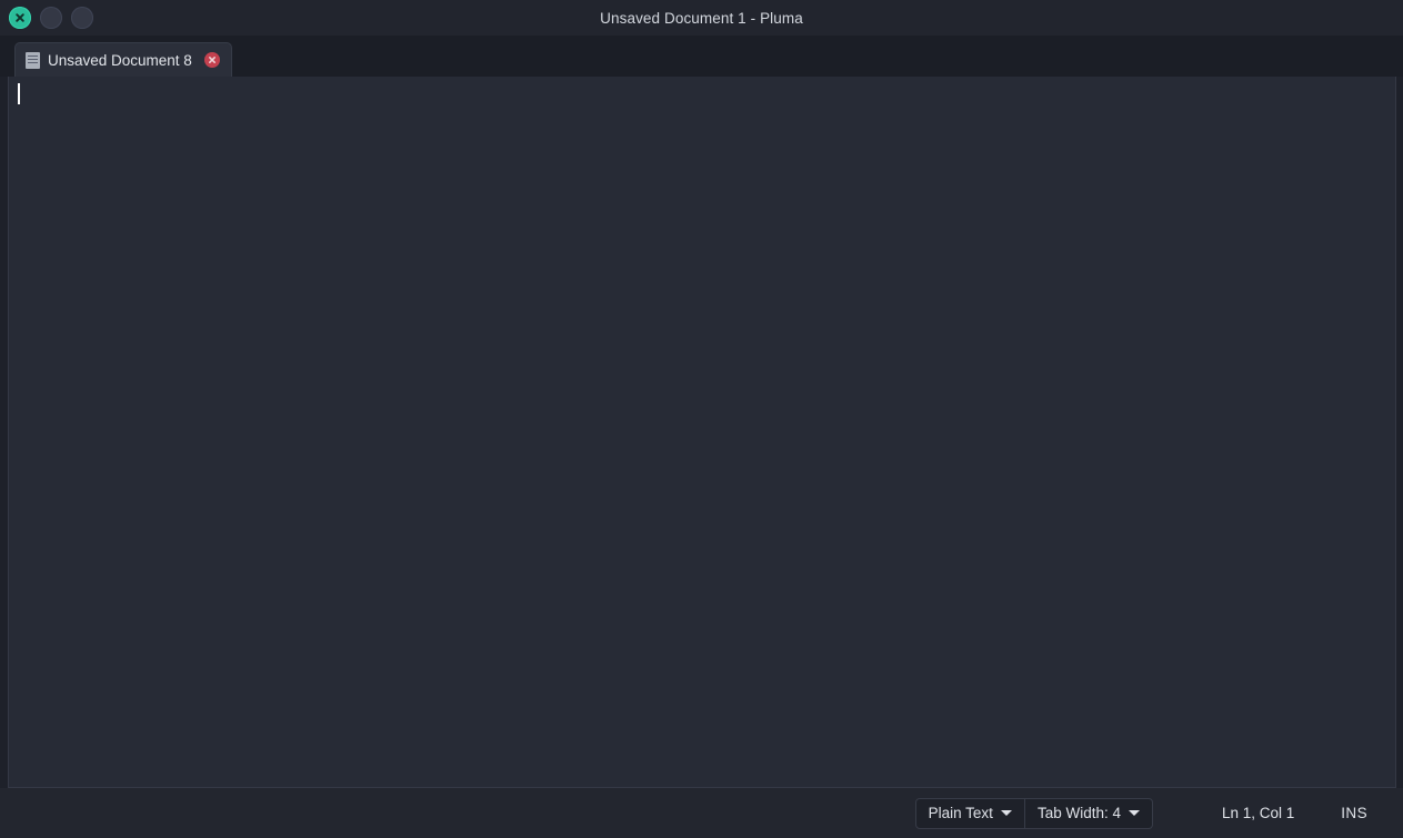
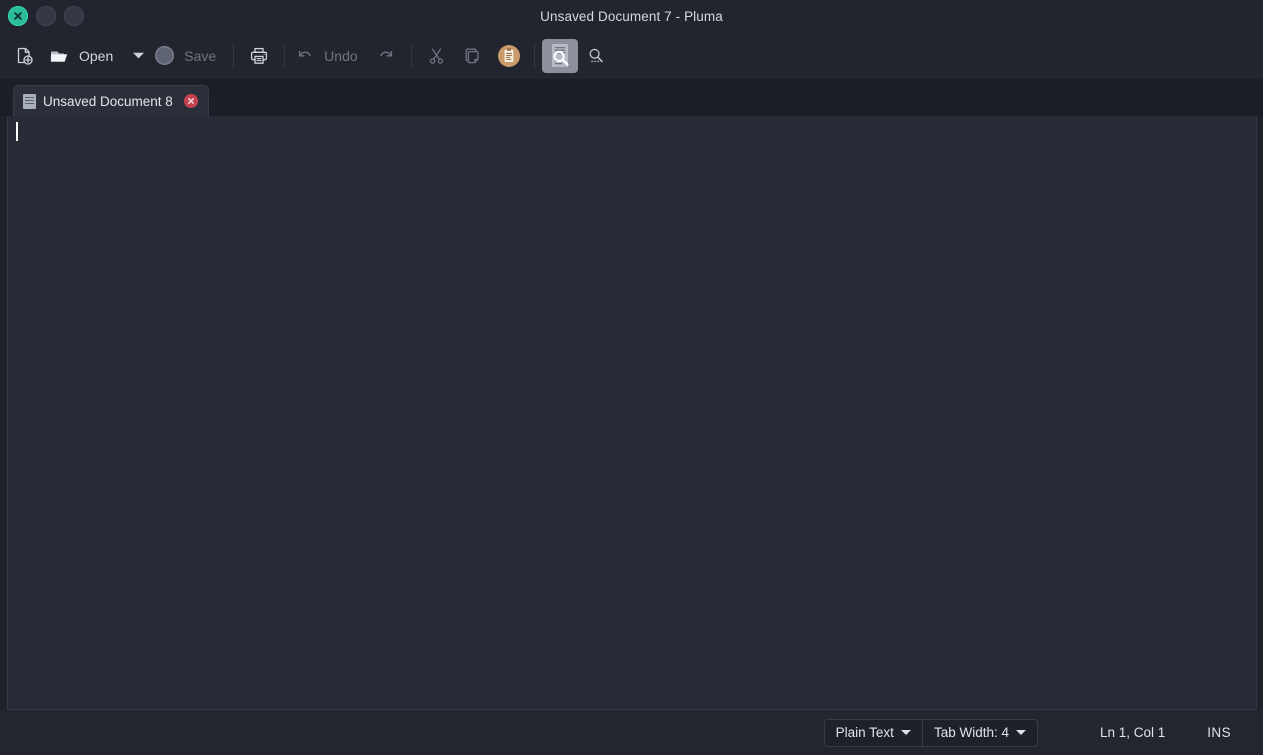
- Unsaved Document 1 - Pluma
+ Unsaved Document 7 - Pluma
+ Open
+ Save
+ Undo
  Unsaved Document 8
  Plain Text
  Tab Width: 4
  Ln 1, Col 1
  INS
